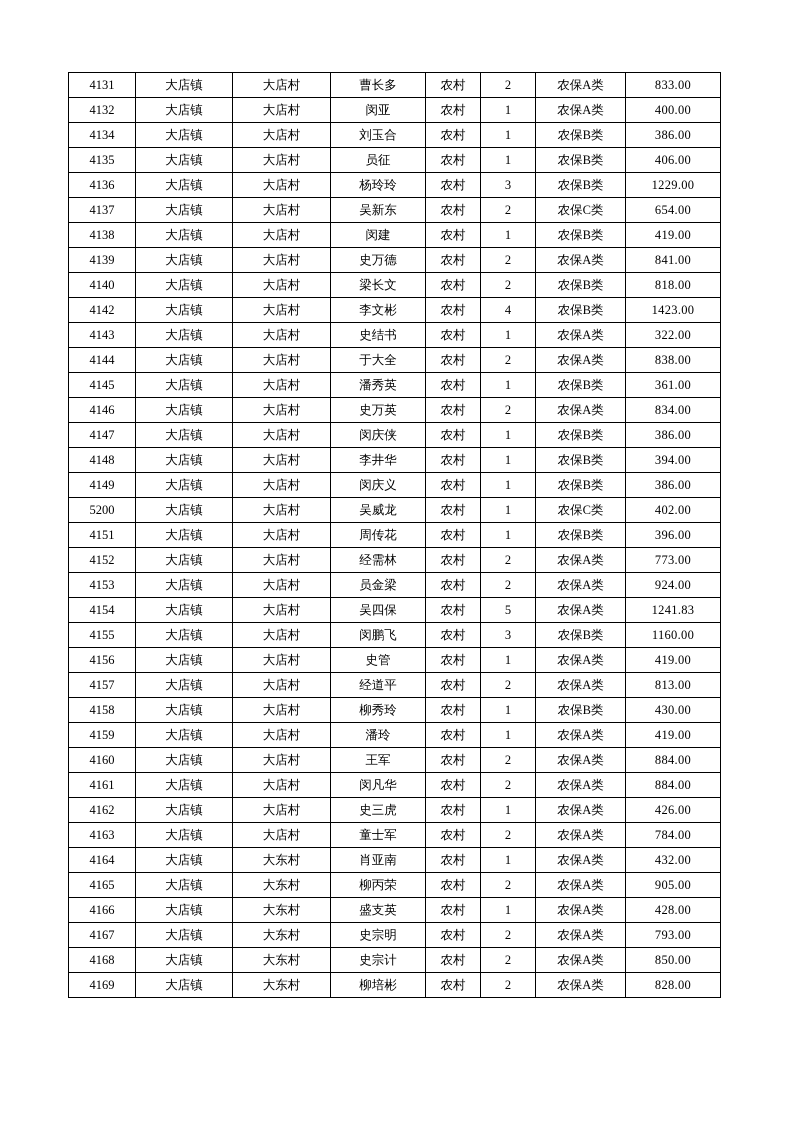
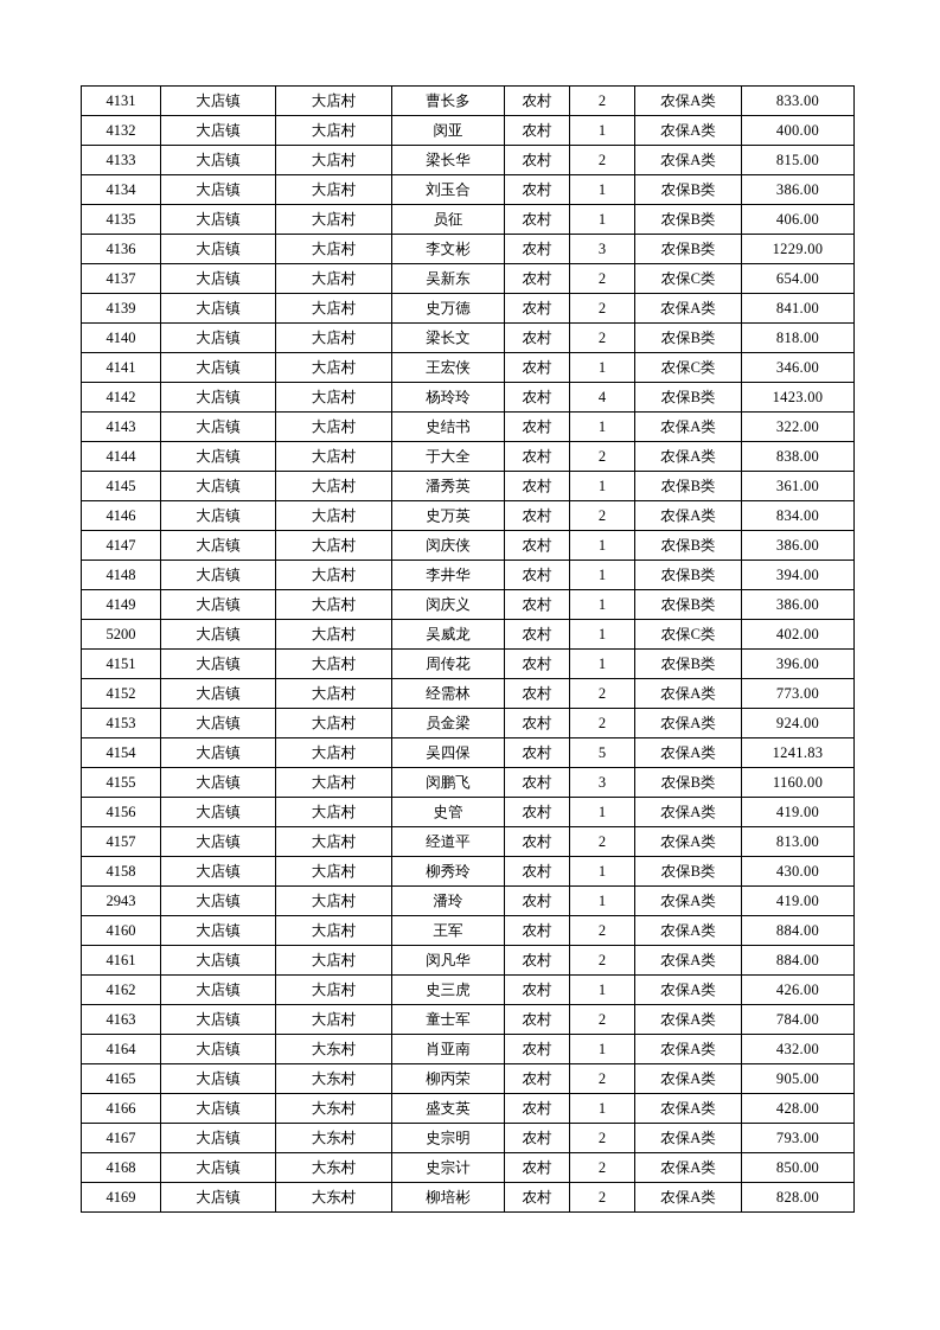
  4131	大店镇	大店村	曹长多	农村	2	农保A类	833.00
  4132	大店镇	大店村	闵亚	农村	1	农保A类	400.00
+ 4133	大店镇	大店村	梁长华	农村	2	农保A类	815.00
  4134	大店镇	大店村	刘玉合	农村	1	农保B类	386.00
  4135	大店镇	大店村	员征	农村	1	农保B类	406.00
- 4136	大店镇	大店村	杨玲玲	农村	3	农保B类	1229.00
+ 4136	大店镇	大店村	李文彬	农村	3	农保B类	1229.00
  4137	大店镇	大店村	吴新东	农村	2	农保C类	654.00
- 4138	大店镇	大店村	闵建	农村	1	农保B类	419.00
  4139	大店镇	大店村	史万德	农村	2	农保A类	841.00
  4140	大店镇	大店村	梁长文	农村	2	农保B类	818.00
+ 4141	大店镇	大店村	王宏侠	农村	1	农保C类	346.00
- 4142	大店镇	大店村	李文彬	农村	4	农保B类	1423.00
+ 4142	大店镇	大店村	杨玲玲	农村	4	农保B类	1423.00
  4143	大店镇	大店村	史结书	农村	1	农保A类	322.00
  4144	大店镇	大店村	于大全	农村	2	农保A类	838.00
  4145	大店镇	大店村	潘秀英	农村	1	农保B类	361.00
  4146	大店镇	大店村	史万英	农村	2	农保A类	834.00
  4147	大店镇	大店村	闵庆侠	农村	1	农保B类	386.00
  4148	大店镇	大店村	李井华	农村	1	农保B类	394.00
  4149	大店镇	大店村	闵庆义	农村	1	农保B类	386.00
  5200	大店镇	大店村	吴威龙	农村	1	农保C类	402.00
  4151	大店镇	大店村	周传花	农村	1	农保B类	396.00
  4152	大店镇	大店村	经需林	农村	2	农保A类	773.00
  4153	大店镇	大店村	员金梁	农村	2	农保A类	924.00
  4154	大店镇	大店村	吴四保	农村	5	农保A类	1241.83
  4155	大店镇	大店村	闵鹏飞	农村	3	农保B类	1160.00
  4156	大店镇	大店村	史管	农村	1	农保A类	419.00
  4157	大店镇	大店村	经道平	农村	2	农保A类	813.00
  4158	大店镇	大店村	柳秀玲	农村	1	农保B类	430.00
- 4159	大店镇	大店村	潘玲	农村	1	农保A类	419.00
+ 2943	大店镇	大店村	潘玲	农村	1	农保A类	419.00
  4160	大店镇	大店村	王军	农村	2	农保A类	884.00
  4161	大店镇	大店村	闵凡华	农村	2	农保A类	884.00
  4162	大店镇	大店村	史三虎	农村	1	农保A类	426.00
  4163	大店镇	大店村	童士军	农村	2	农保A类	784.00
  4164	大店镇	大东村	肖亚南	农村	1	农保A类	432.00
  4165	大店镇	大东村	柳丙荣	农村	2	农保A类	905.00
  4166	大店镇	大东村	盛支英	农村	1	农保A类	428.00
  4167	大店镇	大东村	史宗明	农村	2	农保A类	793.00
  4168	大店镇	大东村	史宗计	农村	2	农保A类	850.00
  4169	大店镇	大东村	柳培彬	农村	2	农保A类	828.00
